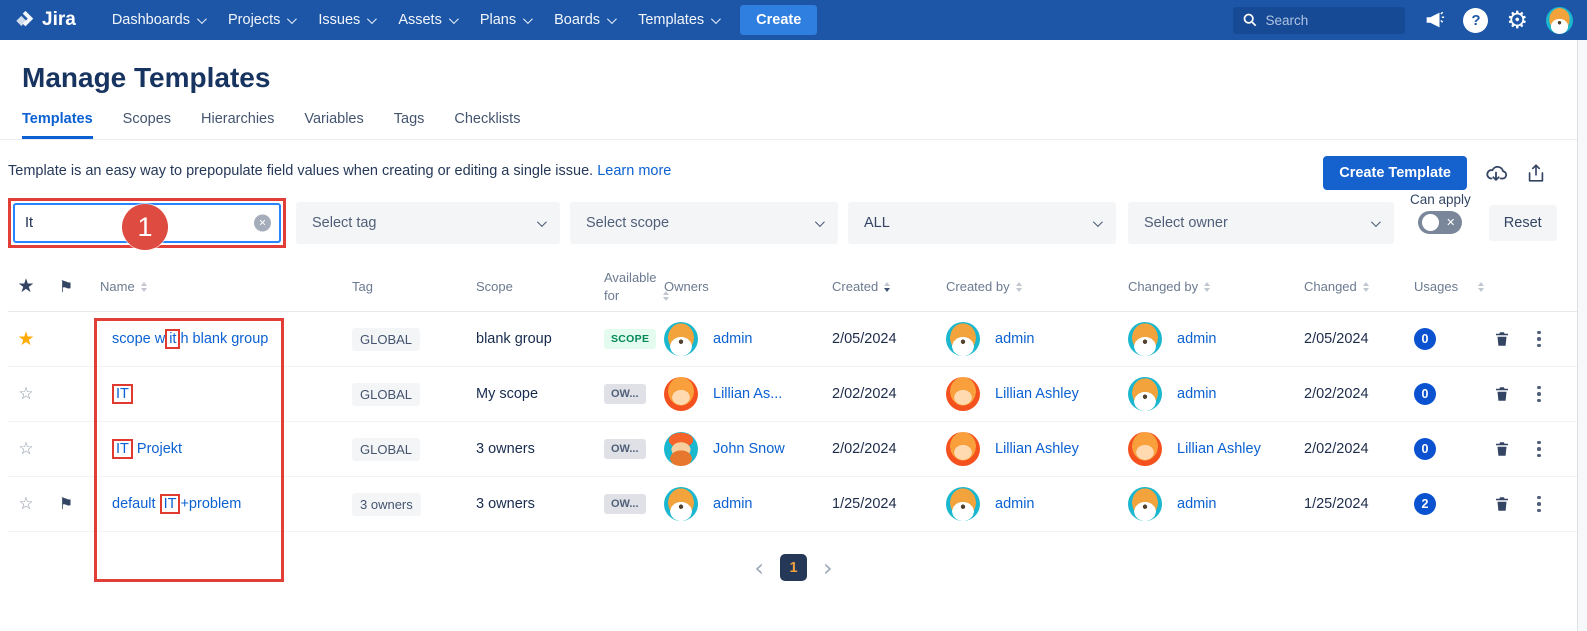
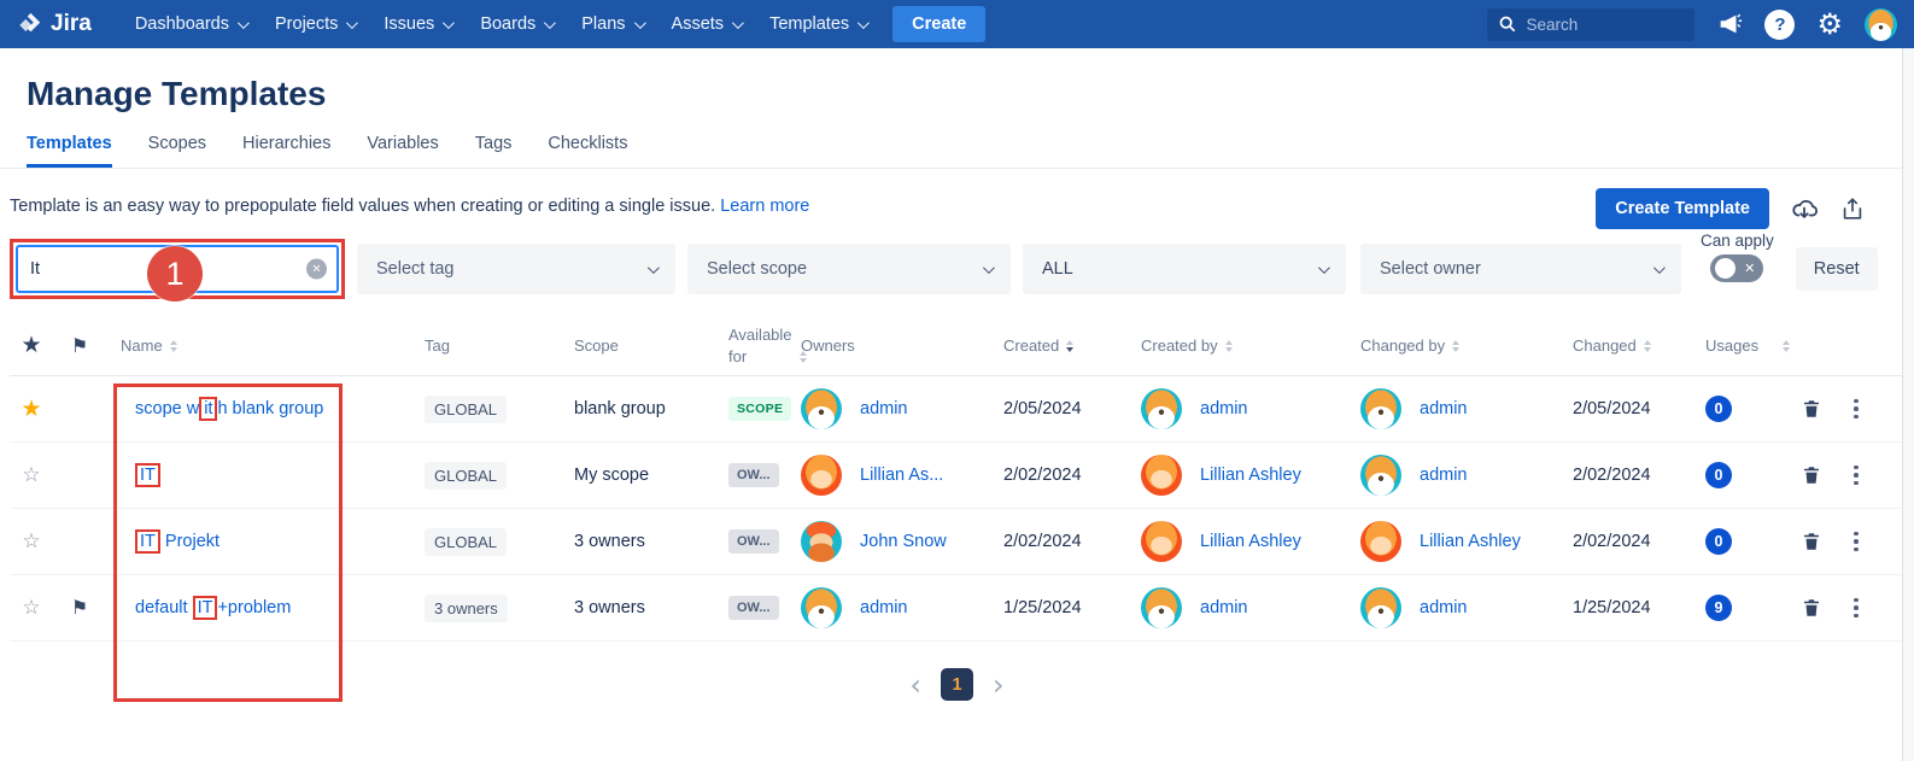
  Jira
  Dashboards
  Projects
  Issues
- Assets
+ Boards
  Plans
- Boards
+ Assets
  Templates
  Create
  Search
  ?
  ⚙
  Manage Templates
  Templates
  Scopes
  Hierarchies
  Variables
  Tags
  Checklists
  Template is an easy way to prepopulate field values when creating or editing a single issue. Learn more
  Create Template
  It
  ×
  Select tag
  Select scope
  ALL
  Select owner
  Can apply
  ✕
  Reset
  ★
  ⚑
  Name
  Tag
  Scope
  Available for
  Owners
  Created
  Created by
  Changed by
  Changed
  Usages
  ★
  scope w it h blank group
  GLOBAL
  blank group
  SCOPE
  admin
  2/05/2024
  admin
  admin
  2/05/2024
  0
  ☆
  IT
  GLOBAL
  My scope
  OW...
  Lillian As...
  2/02/2024
  Lillian Ashley
  admin
  2/02/2024
  0
  ☆
  IT Projekt
  GLOBAL
  3 owners
  OW...
  John Snow
  2/02/2024
  Lillian Ashley
  Lillian Ashley
  2/02/2024
  0
  ☆
  ⚑
  default IT +problem
  3 owners
  3 owners
  OW...
  admin
  1/25/2024
  admin
  admin
  1/25/2024
- 2
+ 9
  ‹
  1
  ›
  1
